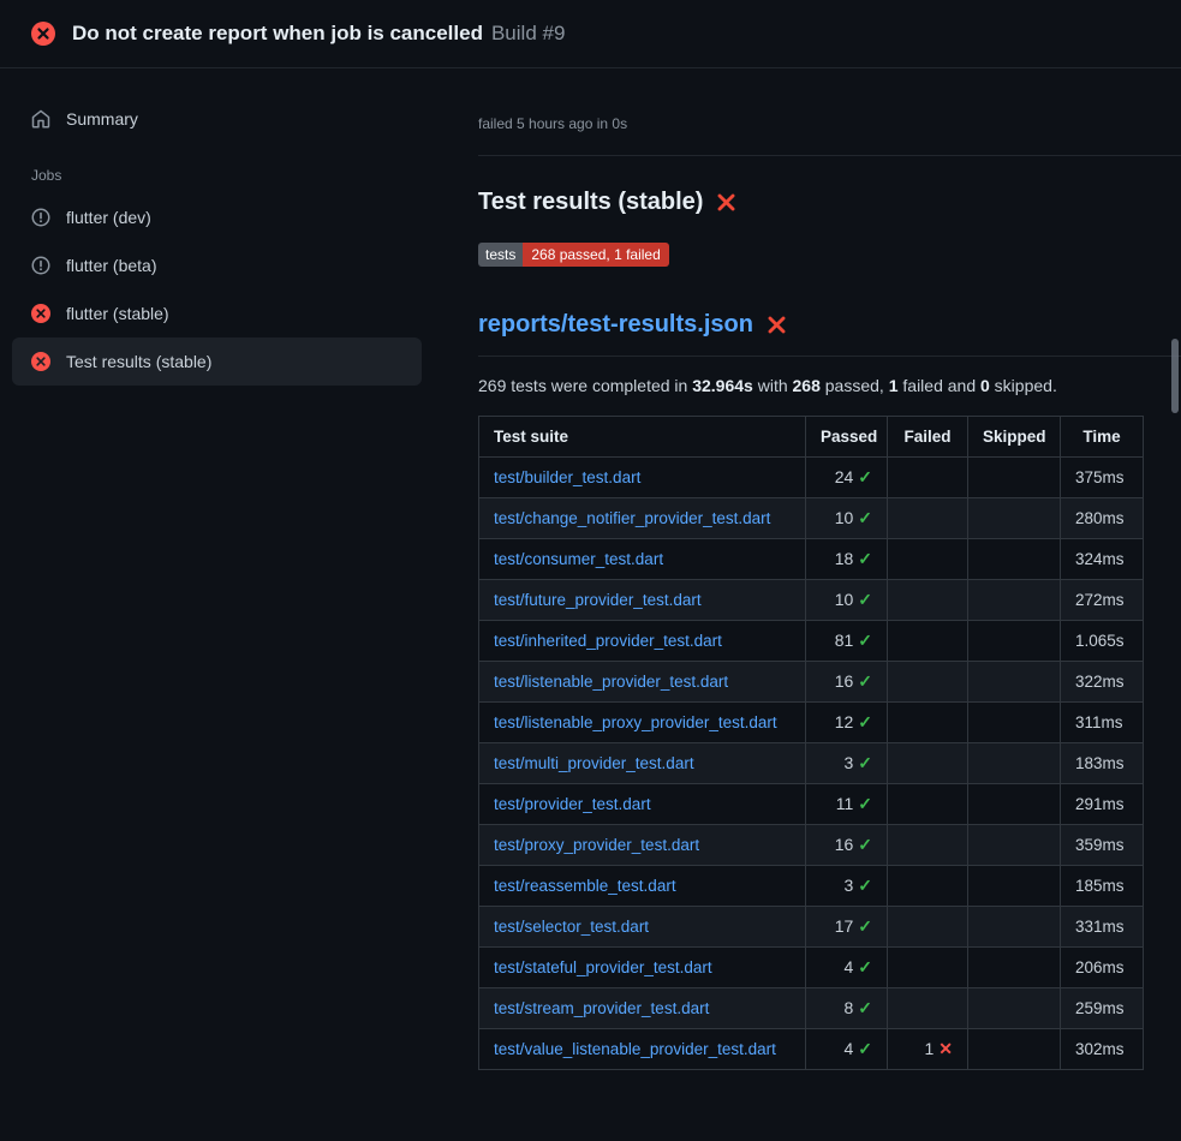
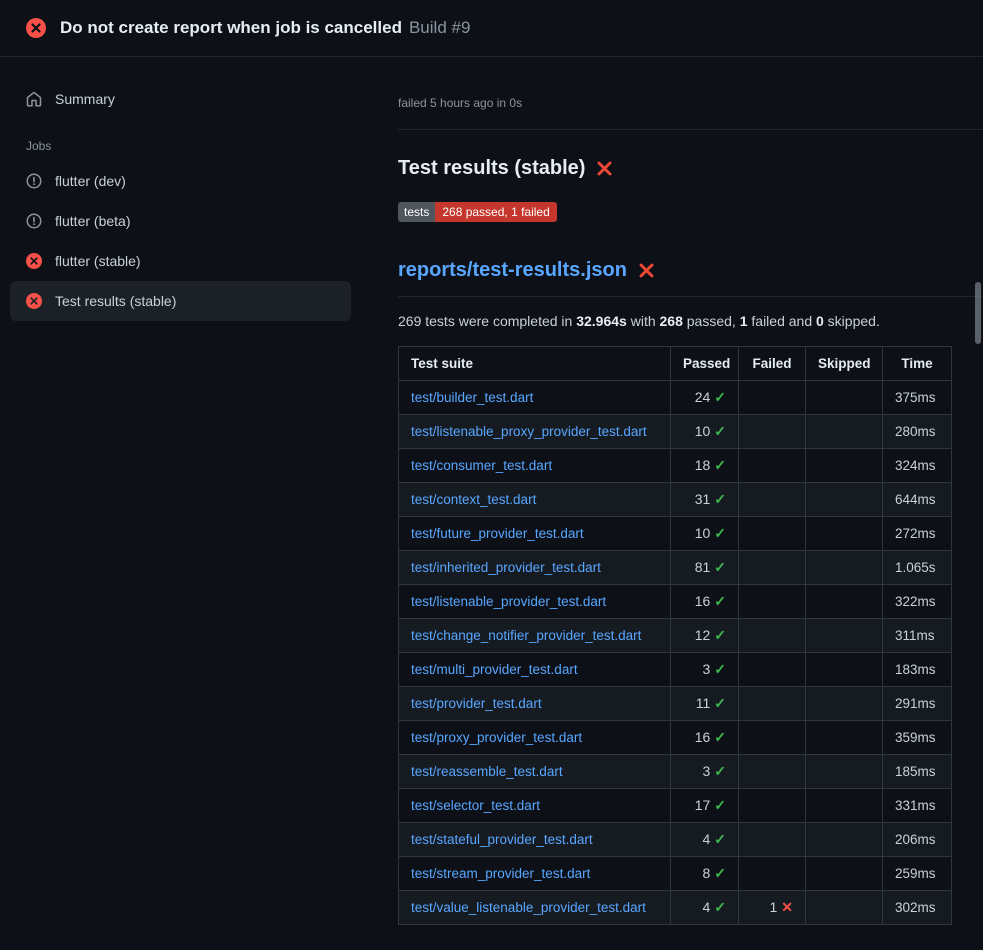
  Do not create report when job is cancelled Build #9
  Summary
  Jobs
  flutter (dev)
  flutter (beta)
  flutter (stable)
  Test results (stable)
  failed 5 hours ago in 0s
  Test results (stable)
  tests
  268 passed, 1 failed
  reports/test-results.json
  269 tests were completed in 32.964s with 268 passed, 1 failed and 0 skipped.
  Test suite	Passed	Failed	Skipped	Time
  test/builder_test.dart	24 ✓			375ms
- test/change_notifier_provider_test.dart	10 ✓			280ms
+ test/listenable_proxy_provider_test.dart	10 ✓			280ms
  test/consumer_test.dart	18 ✓			324ms
+ test/context_test.dart	31 ✓			644ms
  test/future_provider_test.dart	10 ✓			272ms
  test/inherited_provider_test.dart	81 ✓			1.065s
  test/listenable_provider_test.dart	16 ✓			322ms
- test/listenable_proxy_provider_test.dart	12 ✓			311ms
+ test/change_notifier_provider_test.dart	12 ✓			311ms
  test/multi_provider_test.dart	3 ✓			183ms
  test/provider_test.dart	11 ✓			291ms
  test/proxy_provider_test.dart	16 ✓			359ms
  test/reassemble_test.dart	3 ✓			185ms
  test/selector_test.dart	17 ✓			331ms
  test/stateful_provider_test.dart	4 ✓			206ms
  test/stream_provider_test.dart	8 ✓			259ms
  test/value_listenable_provider_test.dart	4 ✓	1 ✕		302ms
